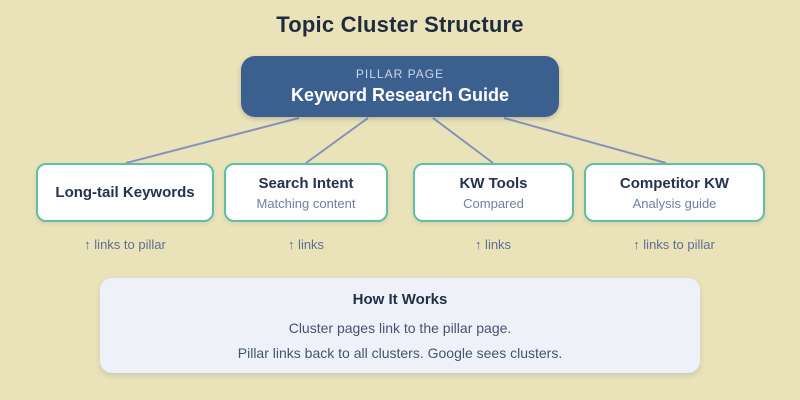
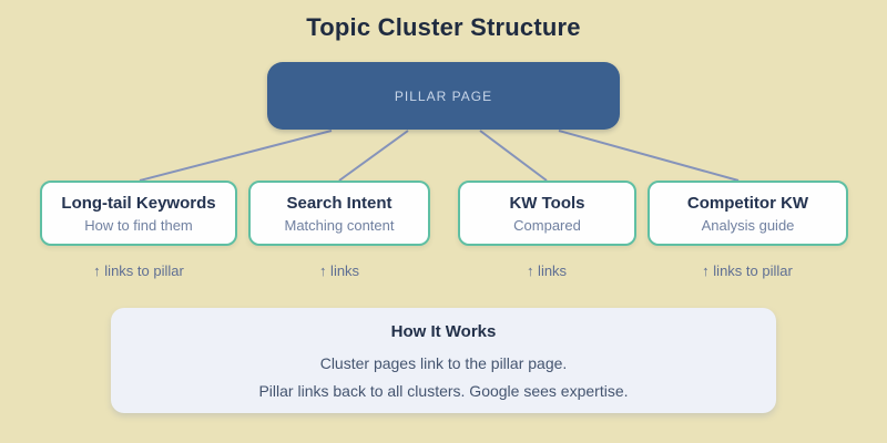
  Topic Cluster Structure
  PILLAR PAGE
- Keyword Research Guide
  Long-tail Keywords
+ How to find them
  Search Intent
  Matching content
  KW Tools
  Compared
  Competitor KW
  Analysis guide
  ↑ links to pillar
  ↑ links
  ↑ links
  ↑ links to pillar
  How It Works
  Cluster pages link to the pillar page.
- Pillar links back to all clusters. Google sees clusters.
+ Pillar links back to all clusters. Google sees expertise.
